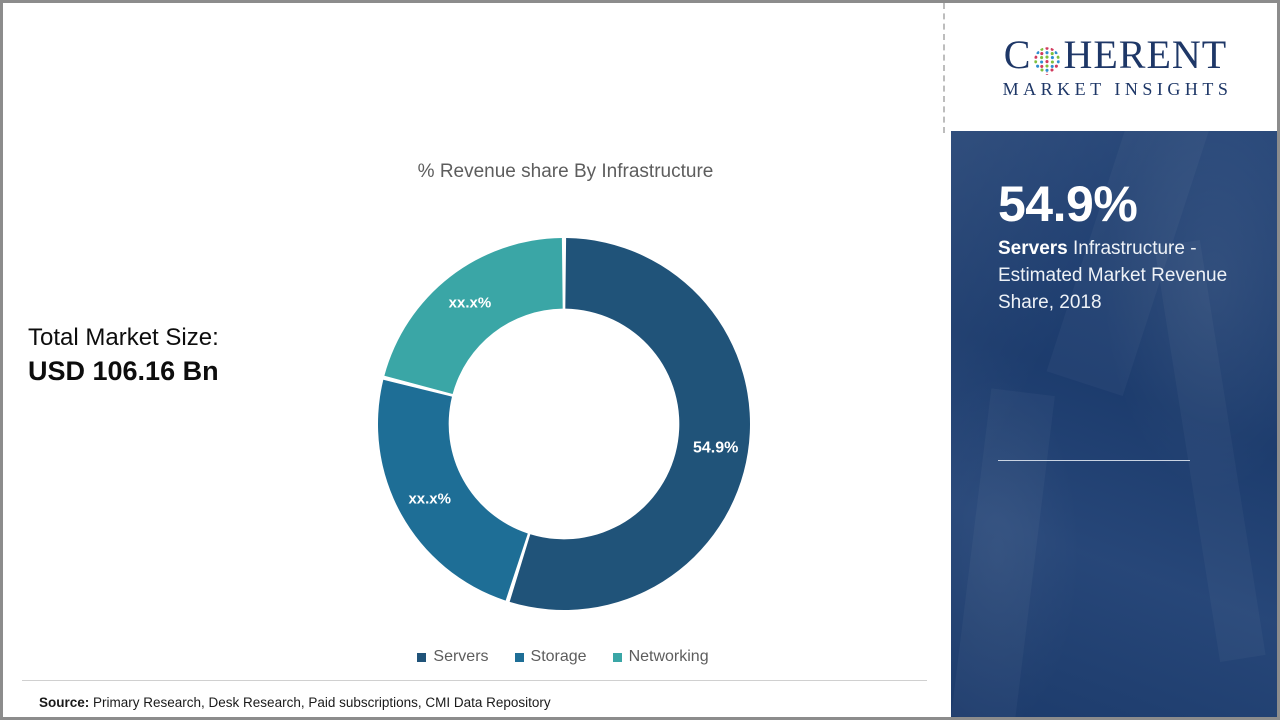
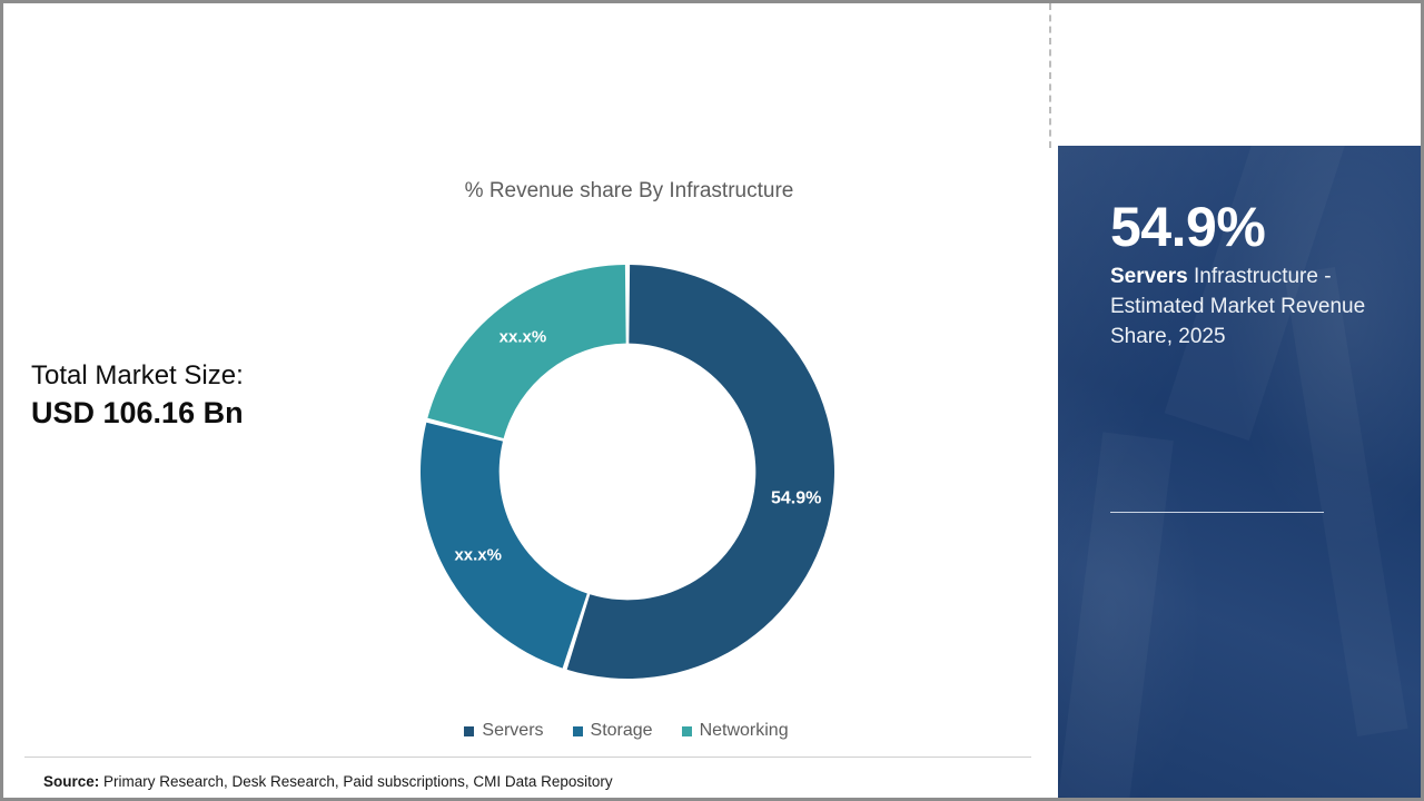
  % Revenue share By Infrastructure
  Total Market Size:
  USD 106.16 Bn
  54.9%
  xx.x%
  xx.x%
  Servers
  Storage
  Networking
  Source: Primary Research, Desk Research, Paid subscriptions, CMI Data Repository
- C
- HERENT
- MARKET INSIGHTS
  54.9%
- Servers Infrastructure - Estimated Market Revenue Share, 2018
+ Servers Infrastructure - Estimated Market Revenue Share, 2025
